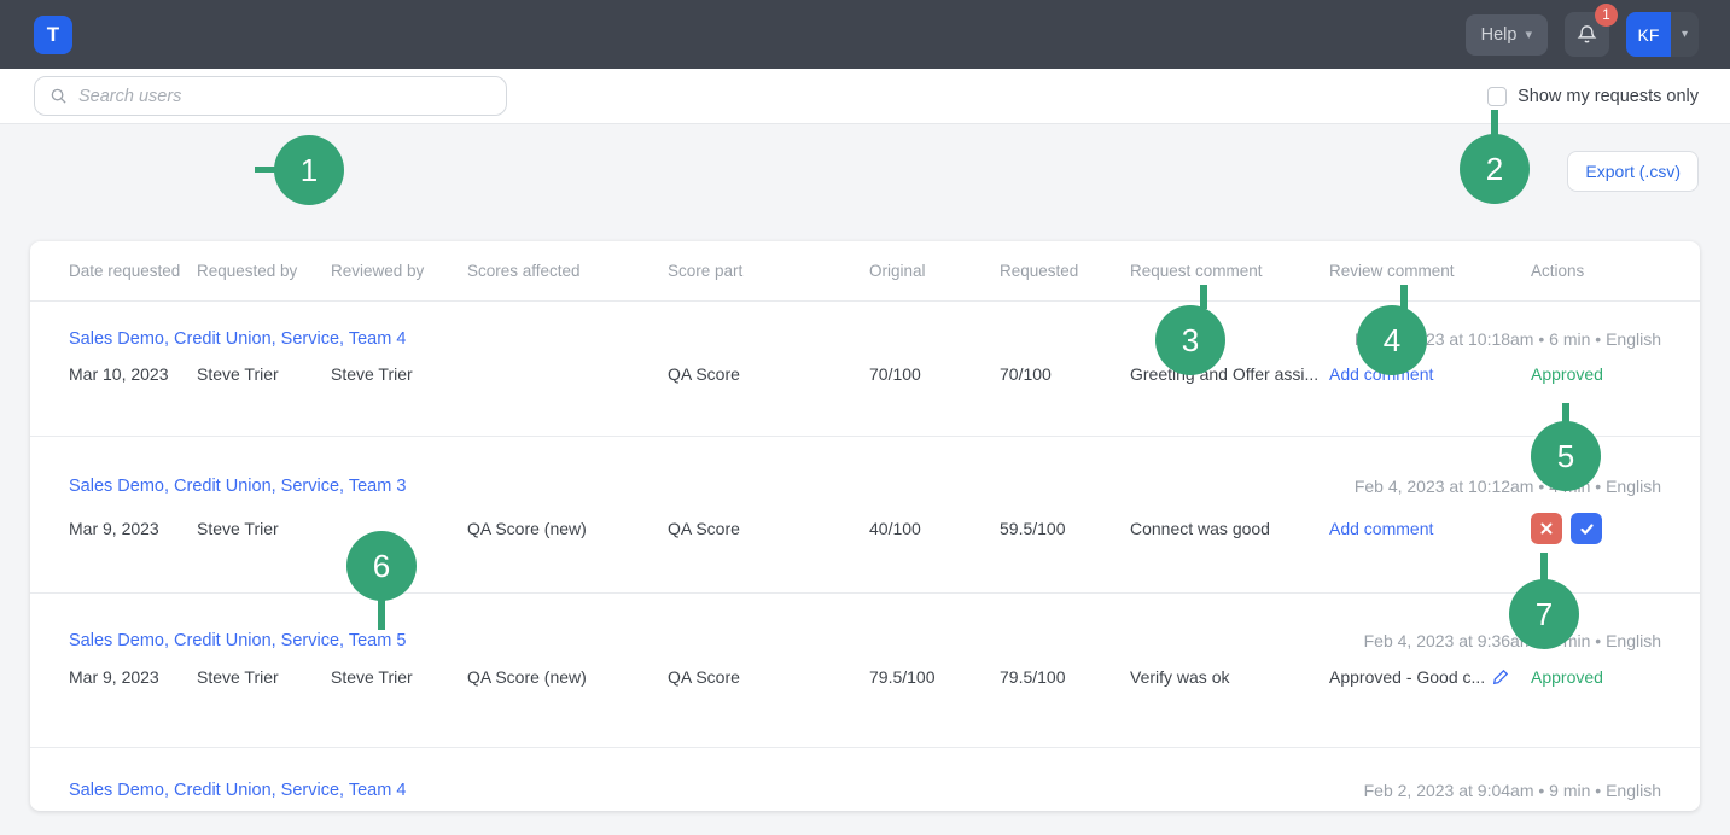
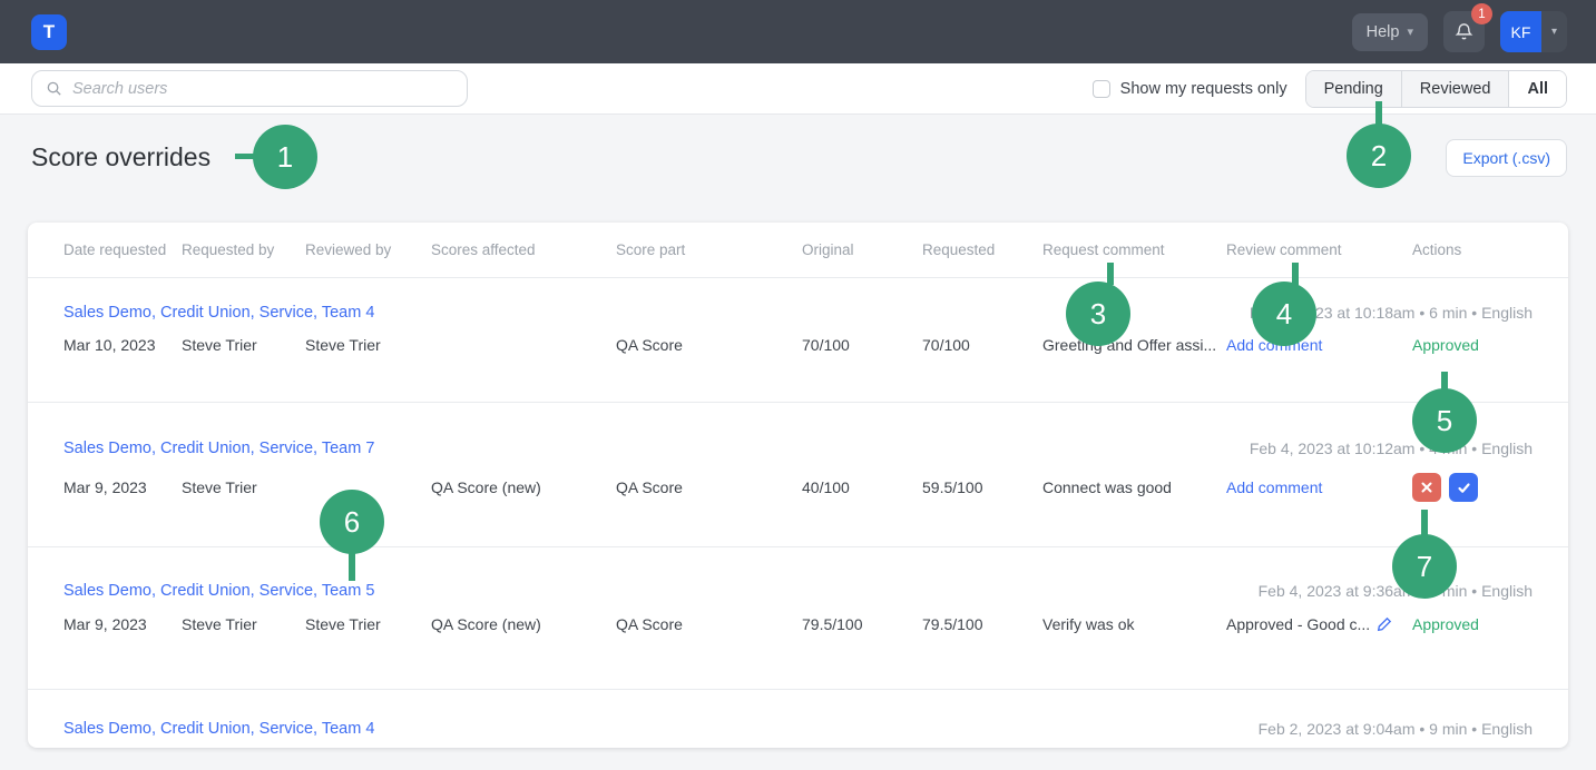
  T
  Help
  ▾
  1
  KF
  ▾
  Search users
  Show my requests only
+ Pending
+ Reviewed
+ All
+ Score overrides
  Export (.csv)
  Date requested
  Requested by
  Reviewed by
  Scores affected
  Score part
  Original
  Requested
  Request comment
  Review comment
  Actions
  Sales Demo, Credit Union, Service, Team 4
  23 at 10:18am • 6 min • English
  Mar 10, 2023
  Steve Trier
  Steve Trier
  QA Score
  70/100
  70/100
  Greeti and Offer assi...
  Add coment
  Approved
- Sales Demo, Credit Union, Service, Team 3
+ Sales Demo, Credit Union, Service, Team 7
  Feb 4, 2023 at 10:12am •n • English
  Mar 9, 2023
  Steve Trier
  QA Score (new)
  QA Score
  40/100
  59.5/100
  Connect was good
  Add comment
  Sales Demo, Credit Union, Service, Team 5
  Feb 4, 2023 at 9:36a min • English
  Mar 9, 2023
  Steve Trier
  Steve Trier
  QA Score (new)
  QA Score
  79.5/100
  79.5/100
  Verify was ok
  Approved - Good c...
  Approved
  Sales Demo, Credit Union, Service, Team 4
  Feb 2, 2023 at 9:04am • 9 min • English
  1
  2
  3
  4
  5
  6
  7
